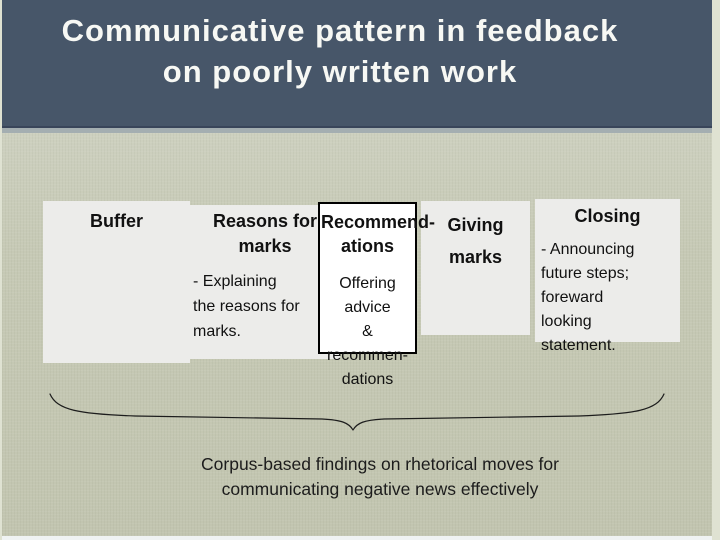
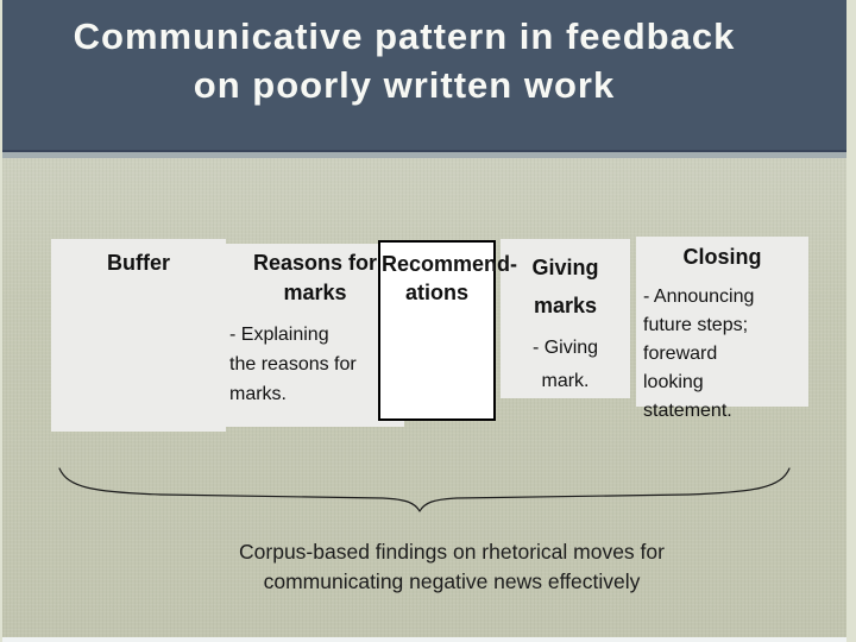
  Communicative pattern in feedback
  on poorly written work
  Buffer
  Reasons for
  marks
  - Explaining
  the reasons for
  marks.
  Giving
  marks
+ - Giving
+ mark.
  Closing
  - Announcing
  future steps;
  foreward
  looking
  statement.
  Recommend-
  ations
- Offering advice
- & recommen-
- dations
  Corpus-based findings on rhetorical moves for
  communicating negative news effectively
